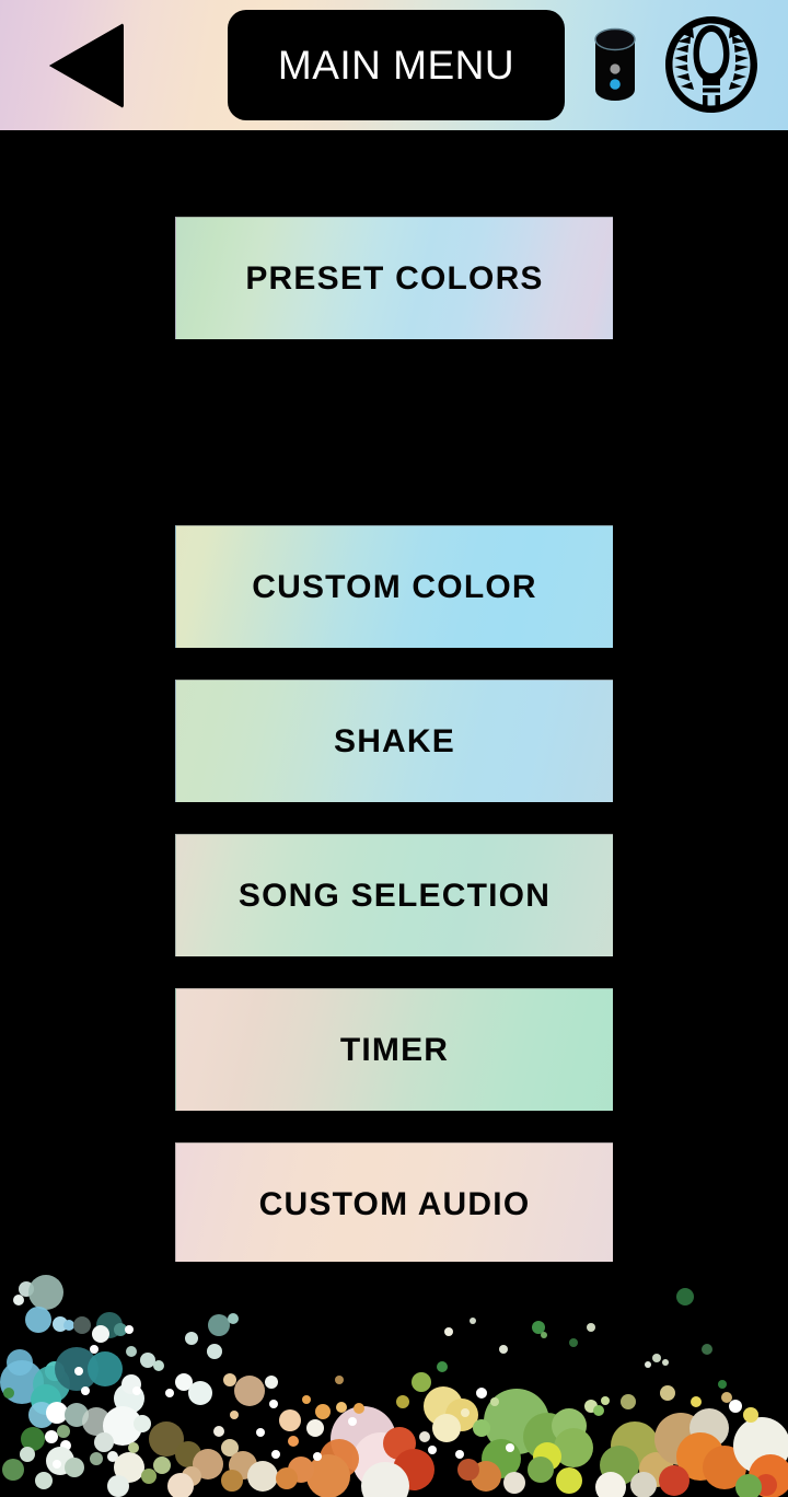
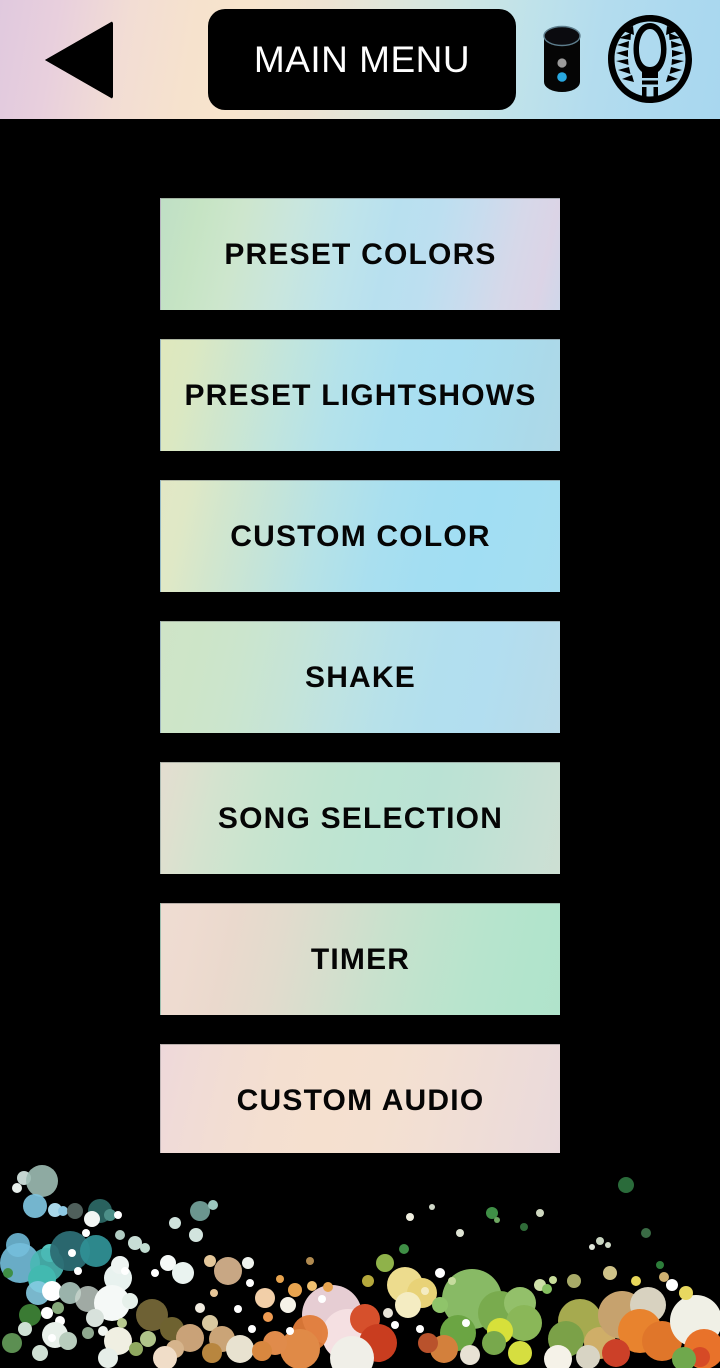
  MAIN MENU
  PRESET COLORS
+ PRESET LIGHTSHOWS
  CUSTOM COLOR
  SHAKE
  SONG SELECTION
  TIMER
  CUSTOM AUDIO
